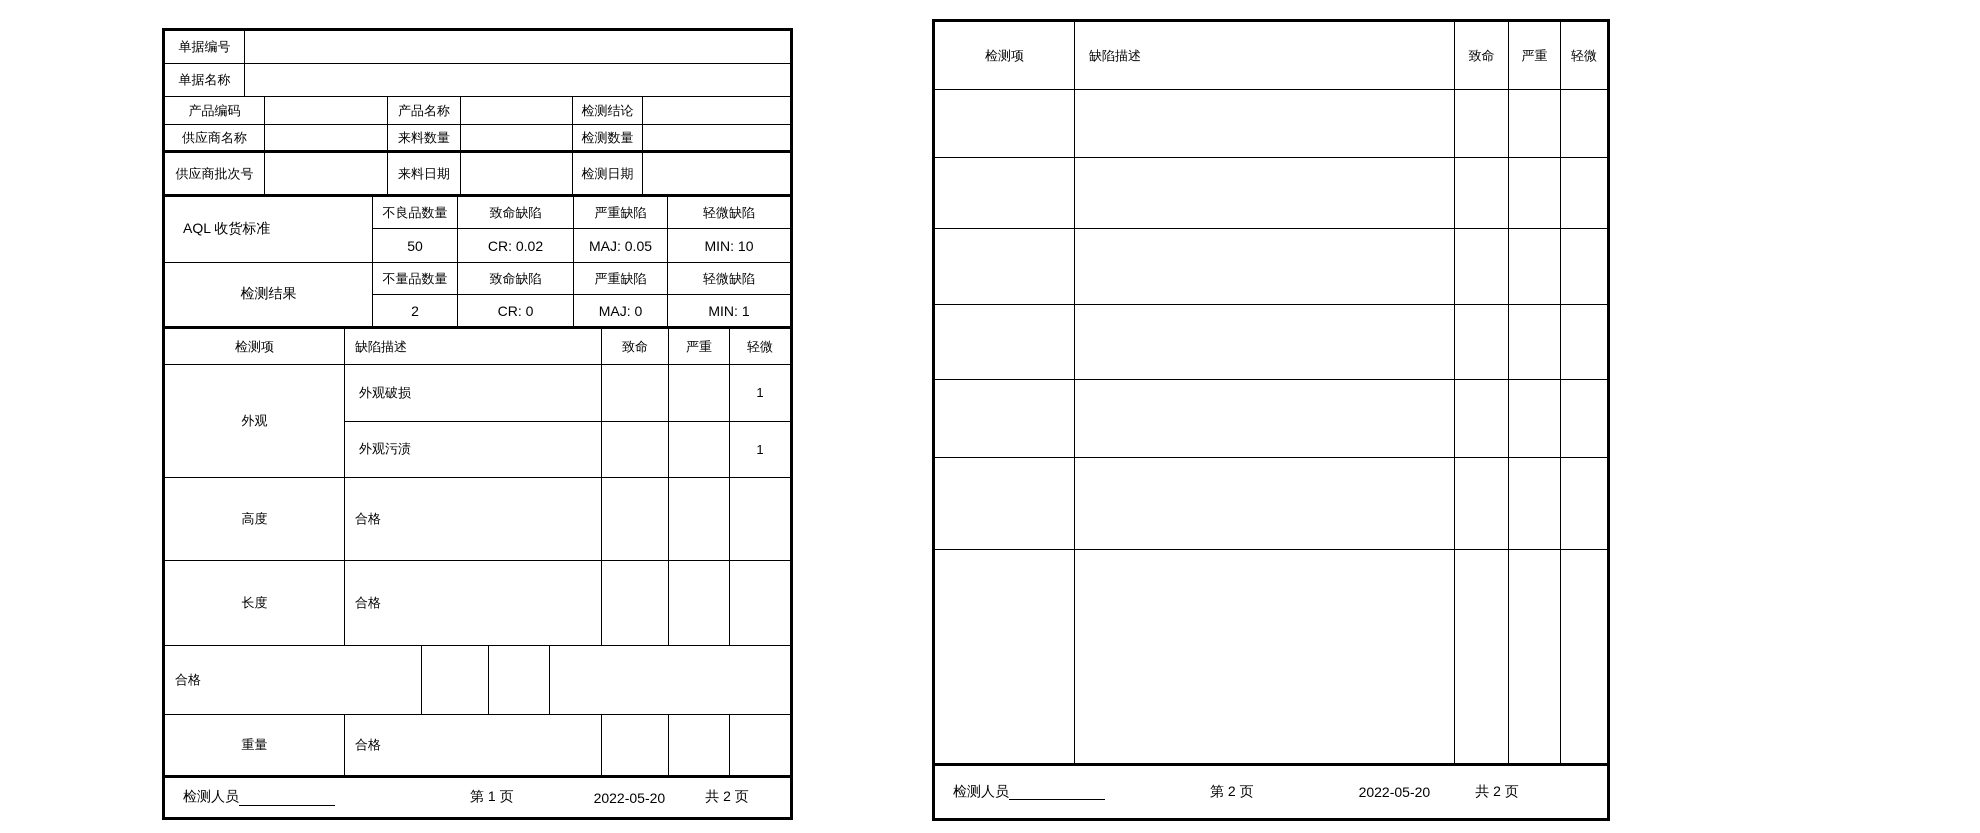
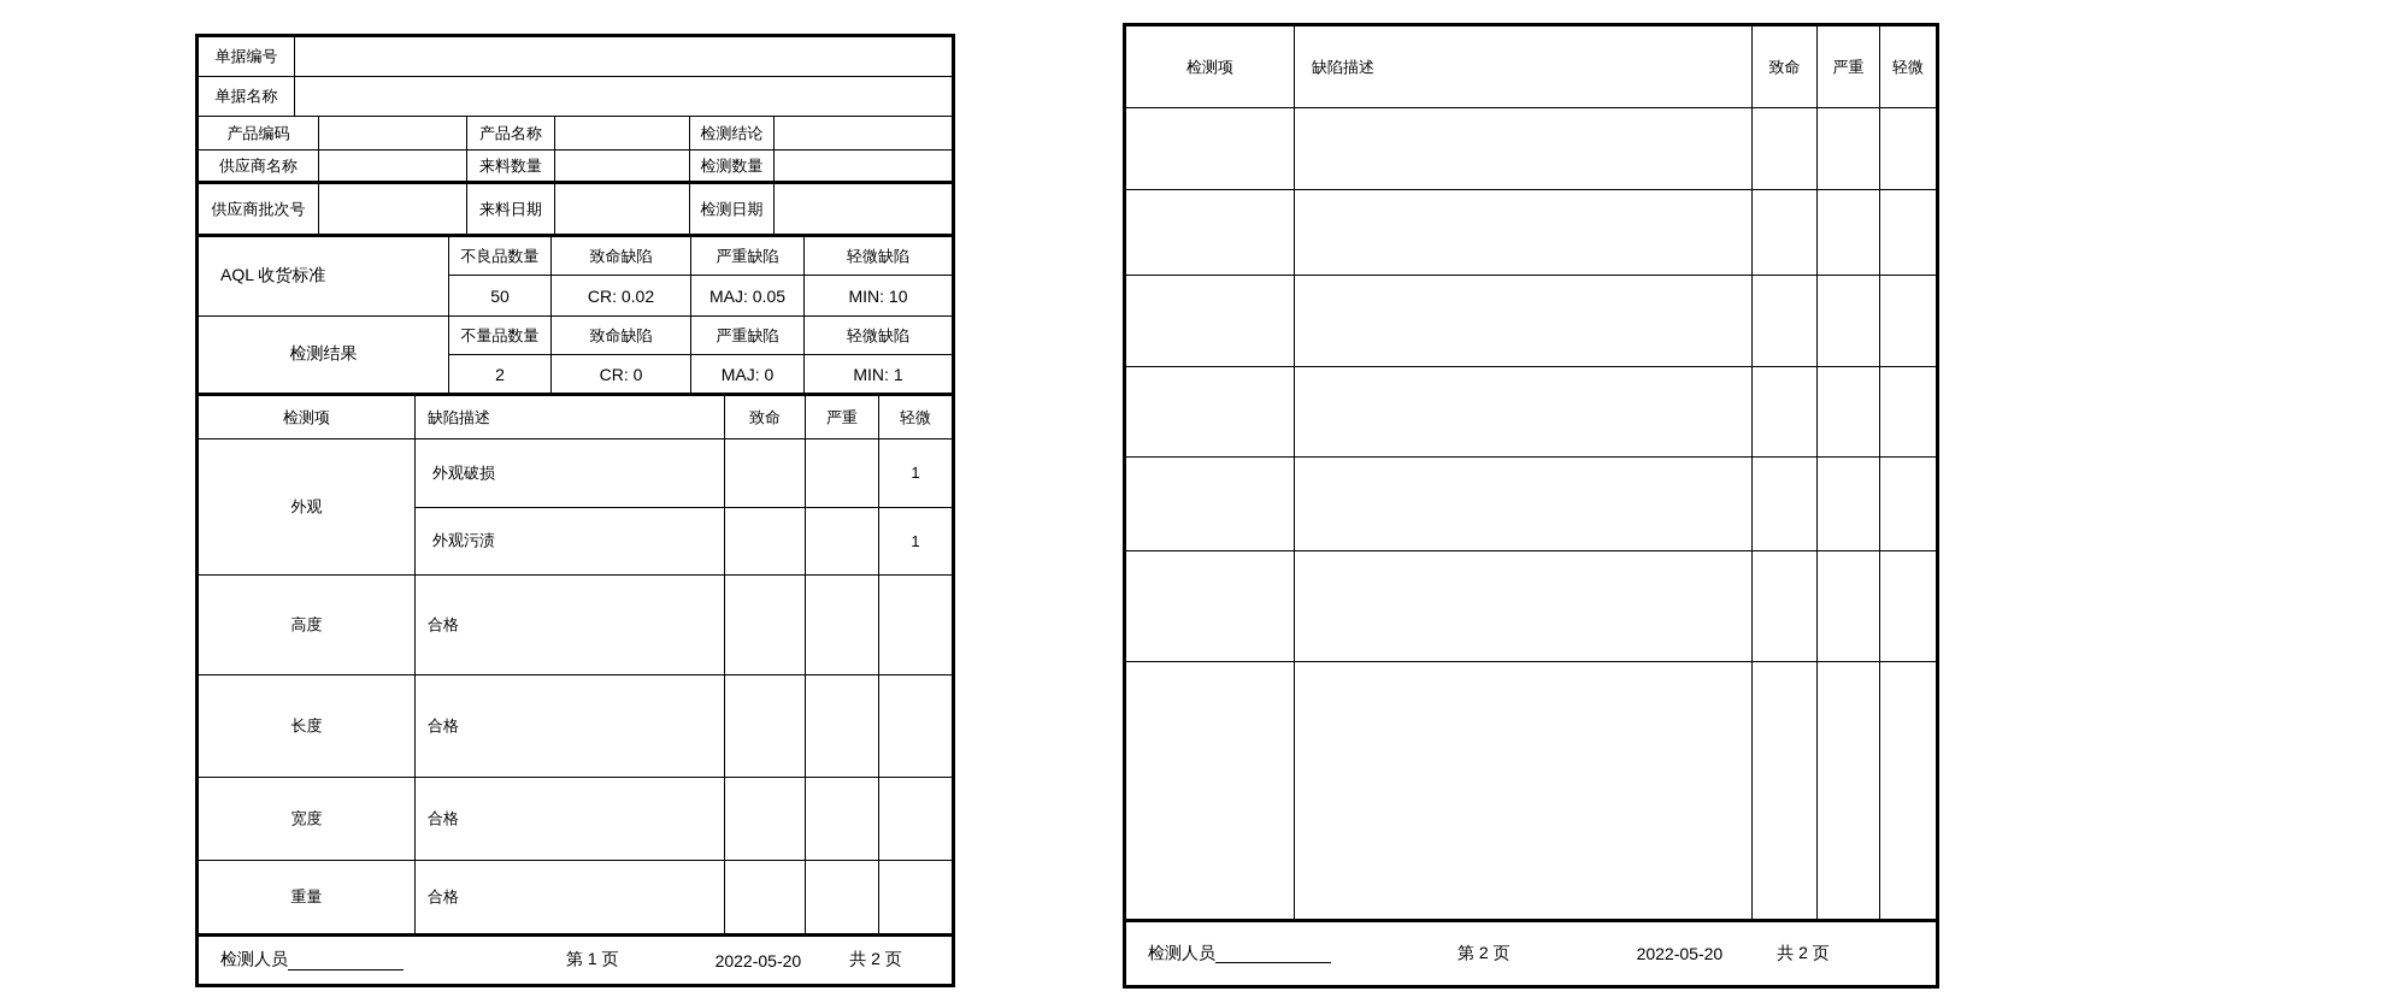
  单据编号
  单据名称
  产品编码
  产品名称
  检测结论
  供应商名称
  来料数量
  检测数量
  供应商批次号
  来料日期
  检测日期
  AQL 收货标准
  不良品数量
  50
  致命缺陷
  CR: 0.02
  严重缺陷
  MAJ: 0.05
  轻微缺陷
  MIN: 10
  检测结果
  不量品数量
  2
  致命缺陷
  CR: 0
  严重缺陷
  MAJ: 0
  轻微缺陷
  MIN: 1
  检测项
  缺陷描述
  致命
  严重
  轻微
  外观
  外观破损
  1
  外观污渍
  1
  高度
  合格
  长度
  合格
+ 宽度
  合格
  重量
  合格
  检测人员
  第 1 页
  2022-05-20
  共 2 页
  检测项
  缺陷描述
  致命
  严重
  轻微
  检测人员
  第 2 页
  2022-05-20
  共 2 页
